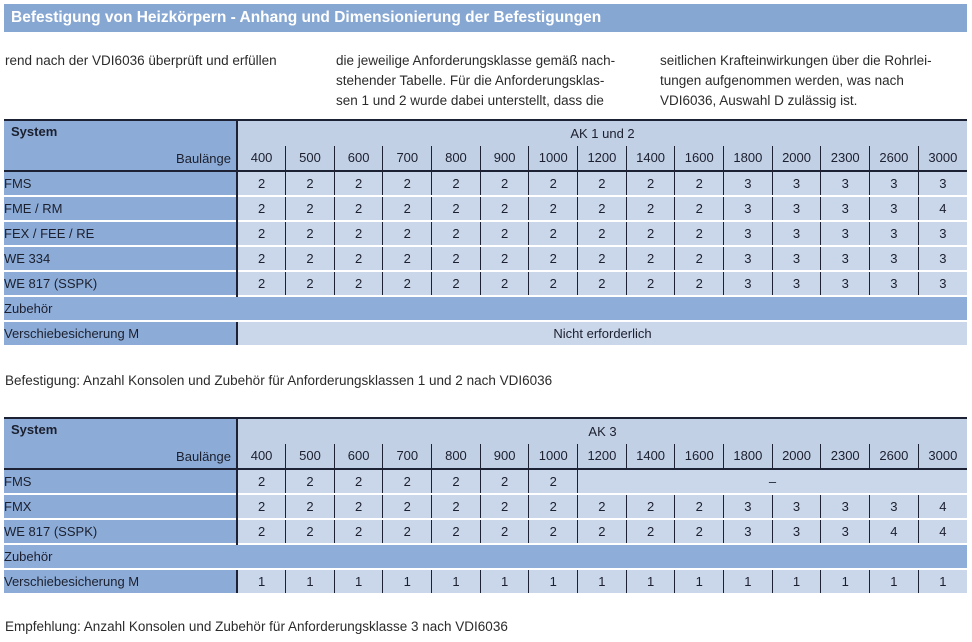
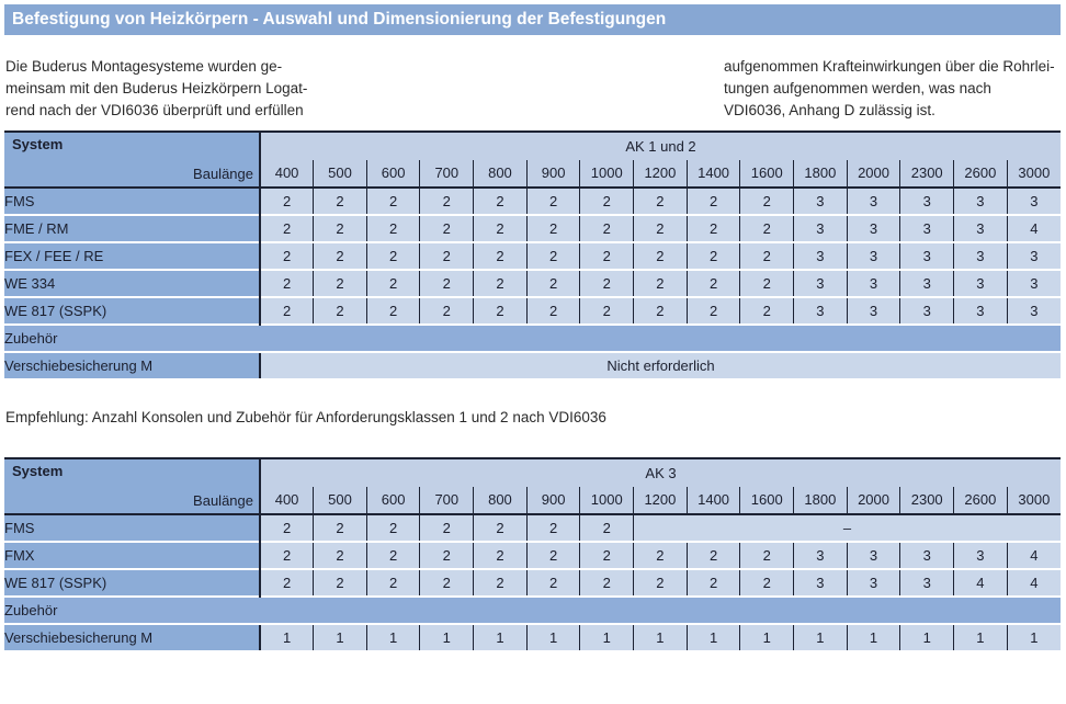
- Befestigung von Heizkörpern - Anhang und Dimensionierung der Befestigungen
+ Befestigung von Heizkörpern - Auswahl und Dimensionierung der Befestigungen
+ Die Buderus Montagesysteme wurden ge-
+ meinsam mit den Buderus Heizkörpern Logat-
  rend nach der VDI6036 überprüft und erfüllen
- die jeweilige Anforderungsklasse gemäß nach-
- stehender Tabelle. Für die Anforderungsklas-
- sen 1 und 2 wurde dabei unterstellt, dass die
- seitlichen Krafteinwirkungen über die Rohrlei-
+ aufgenommen Krafteinwirkungen über die Rohrlei-
  tungen aufgenommen werden, was nach
- VDI6036, Auswahl D zulässig ist.
+ VDI6036, Anhang D zulässig ist.
  SystemBaulänge	AK 1 und 2
  400	500	600	700	800	900	1000	1200	1400	1600	1800	2000	2300	2600	3000
  FMS	2	2	2	2	2	2	2	2	2	2	3	3	3	3	3
  FME / RM	2	2	2	2	2	2	2	2	2	2	3	3	3	3	4
  FEX / FEE / RE	2	2	2	2	2	2	2	2	2	2	3	3	3	3	3
  WE 334	2	2	2	2	2	2	2	2	2	2	3	3	3	3	3
  WE 817 (SSPK)	2	2	2	2	2	2	2	2	2	2	3	3	3	3	3
  Zubehör
  Verschiebesicherung M	Nicht erforderlich
- Befestigung: Anzahl Konsolen und Zubehör für Anforderungsklassen 1 und 2 nach VDI6036
+ Empfehlung: Anzahl Konsolen und Zubehör für Anforderungsklassen 1 und 2 nach VDI6036
  SystemBaulänge	AK 3
  400	500	600	700	800	900	1000	1200	1400	1600	1800	2000	2300	2600	3000
  FMS	2	2	2	2	2	2	2	–
  FMX	2	2	2	2	2	2	2	2	2	2	3	3	3	3	4
  WE 817 (SSPK)	2	2	2	2	2	2	2	2	2	2	3	3	3	4	4
  Zubehör
  Verschiebesicherung M	1	1	1	1	1	1	1	1	1	1	1	1	1	1	1
- Empfehlung: Anzahl Konsolen und Zubehör für Anforderungsklasse 3 nach VDI6036
